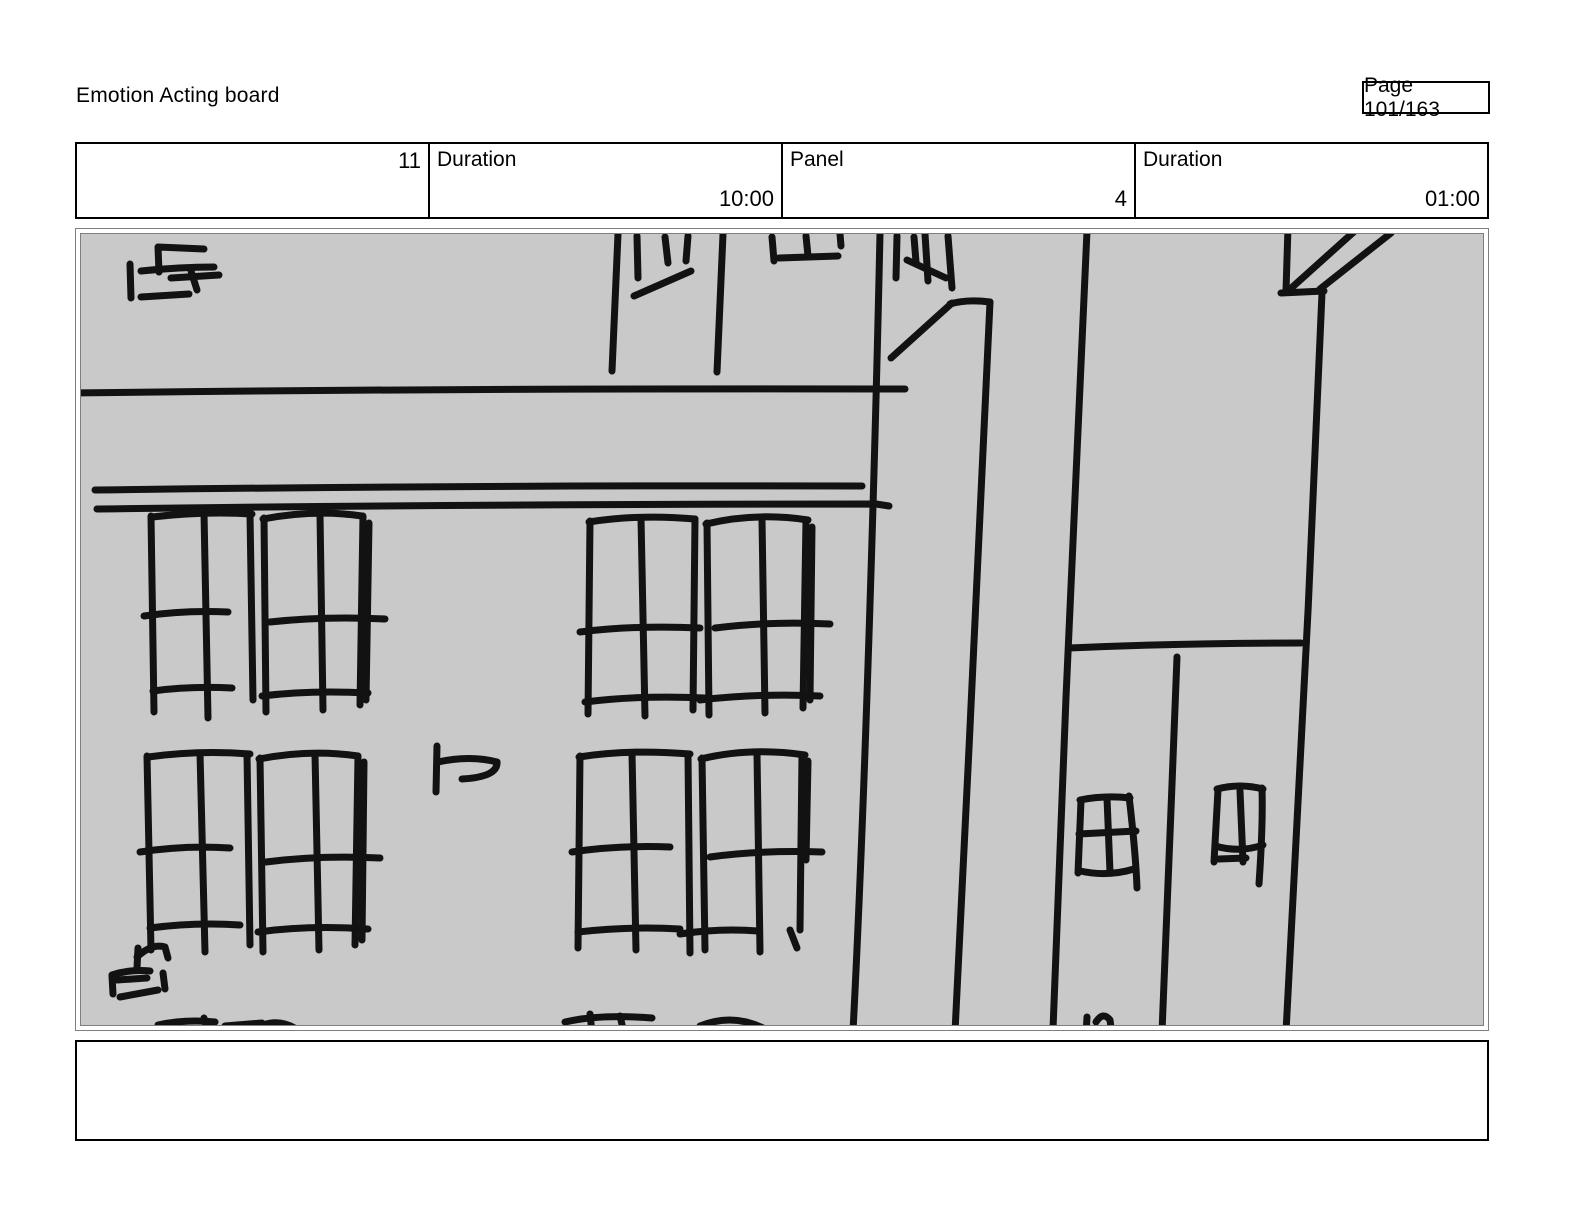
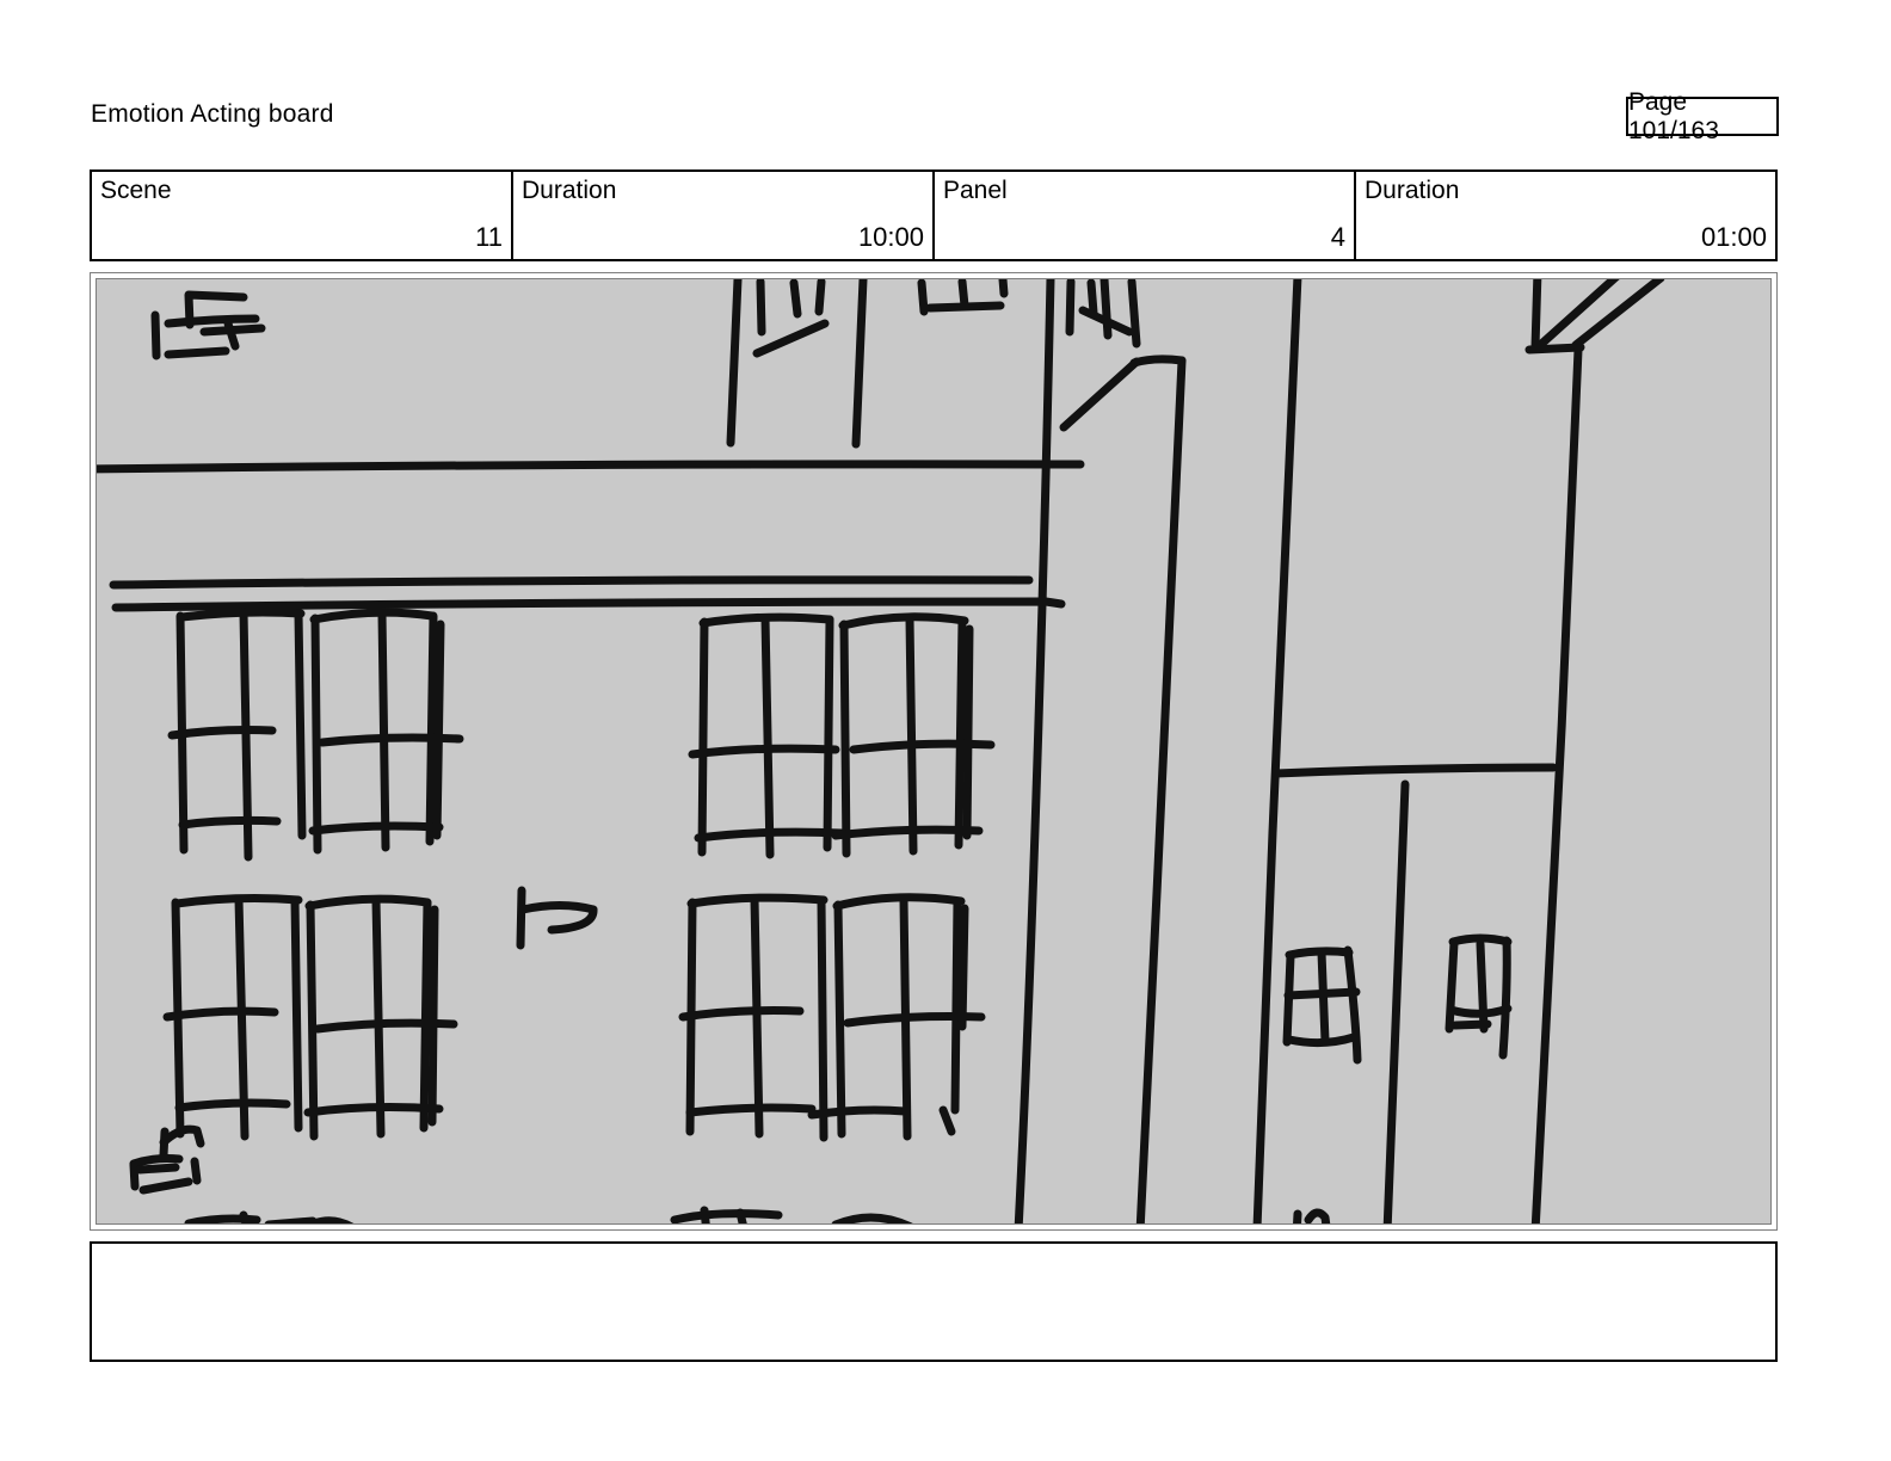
  Emotion Acting board
  Page 101/163
+ Scene
  11
  Duration
  10:00
  Panel
  4
  Duration
  01:00
